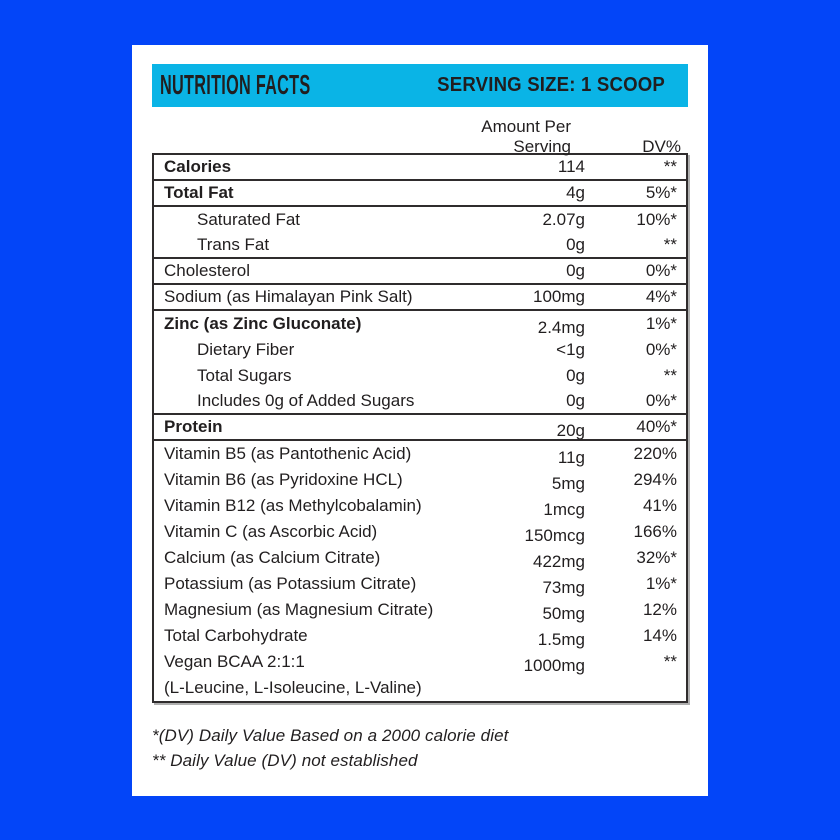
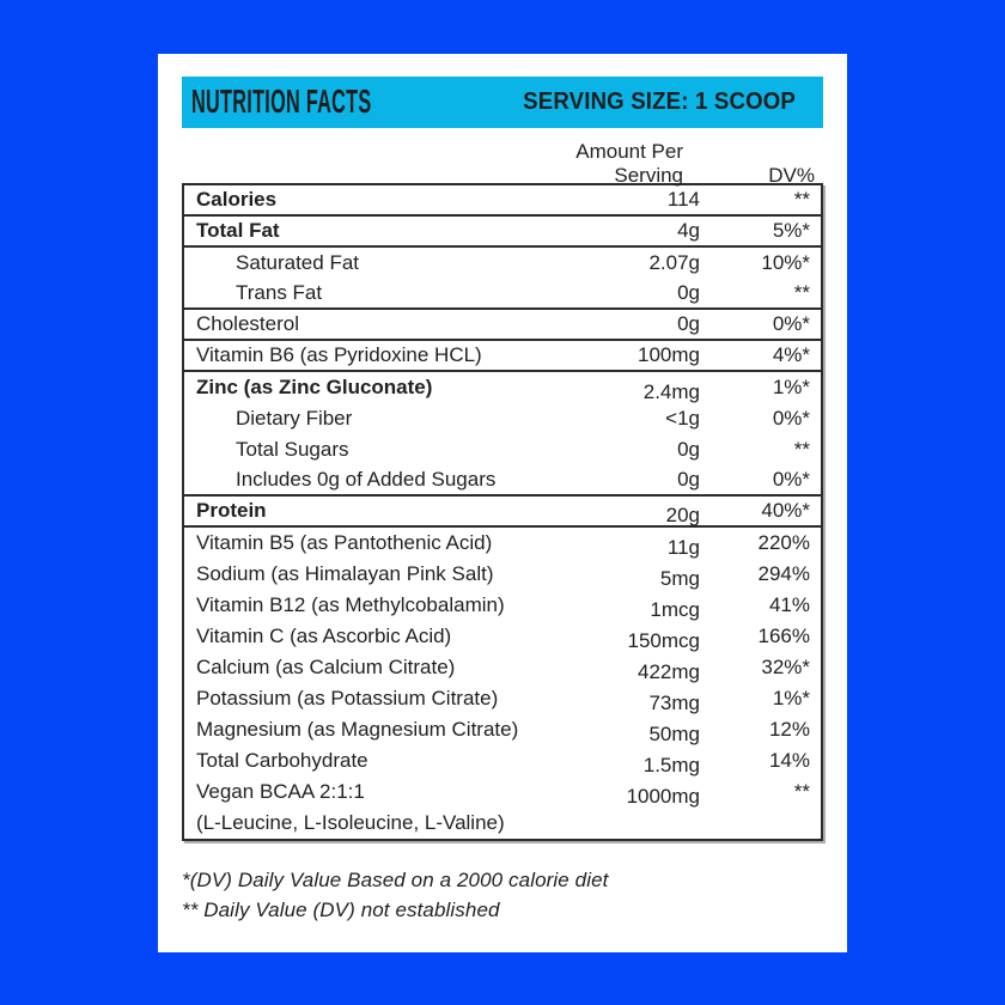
  NUTRITION FACTS
  SERVING SIZE: 1 SCOOP
  Amount Per Serving
  DV%
  Calories
  114
  **
  Total Fat
  4g
  5%*
  Saturated Fat
  2.07g
  10%*
  Trans Fat
  0g
  **
  Cholesterol
  0g
  0%*
- Sodium (as Himalayan Pink Salt)
+ Vitamin B6 (as Pyridoxine HCL)
  100mg
  4%*
  Zinc (as Zinc Gluconate)
  2.4mg
  1%*
  Dietary Fiber
  <1g
  0%*
  Total Sugars
  0g
  **
  Includes 0g of Added Sugars
  0g
  0%*
  Protein
  20g
  40%*
  Vitamin B5 (as Pantothenic Acid)
  11g
  220%
- Vitamin B6 (as Pyridoxine HCL)
+ Sodium (as Himalayan Pink Salt)
  5mg
  294%
  Vitamin B12 (as Methylcobalamin)
  1mcg
  41%
  Vitamin C (as Ascorbic Acid)
  150mcg
  166%
  Calcium (as Calcium Citrate)
  422mg
  32%*
  Potassium (as Potassium Citrate)
  73mg
  1%*
  Magnesium (as Magnesium Citrate)
  50mg
  12%
  Total Carbohydrate
  1.5mg
  14%
  Vegan BCAA 2:1:1
  1000mg
  **
  (L-Leucine, L-Isoleucine, L-Valine)
  *(DV) Daily Value Based on a 2000 calorie diet
  ** Daily Value (DV) not established
